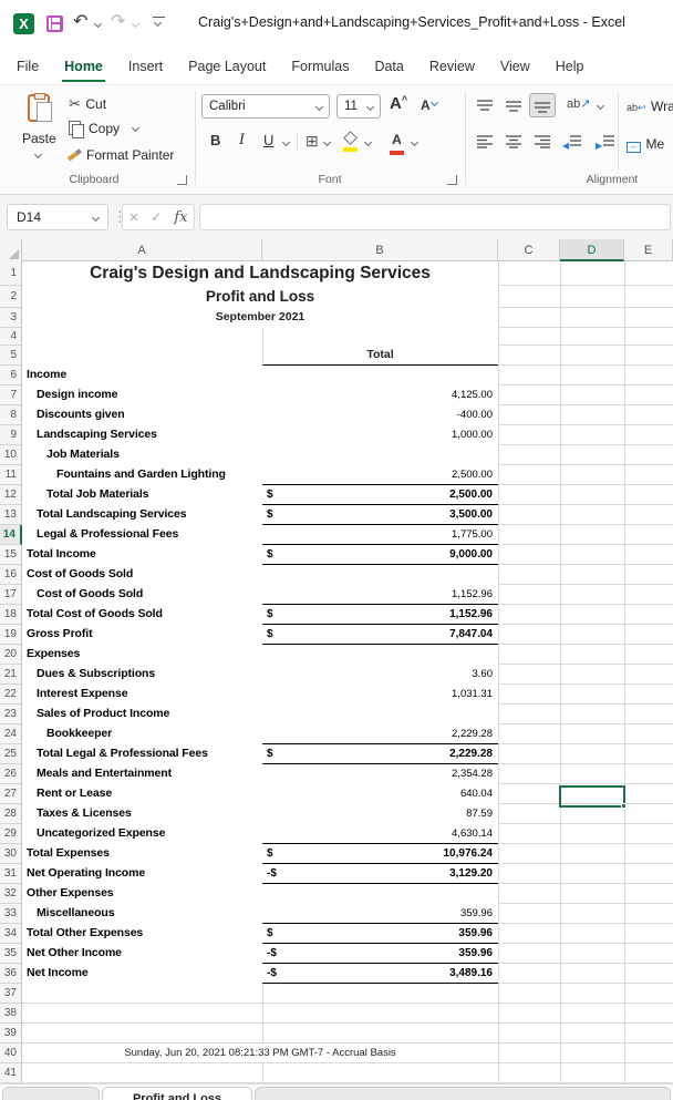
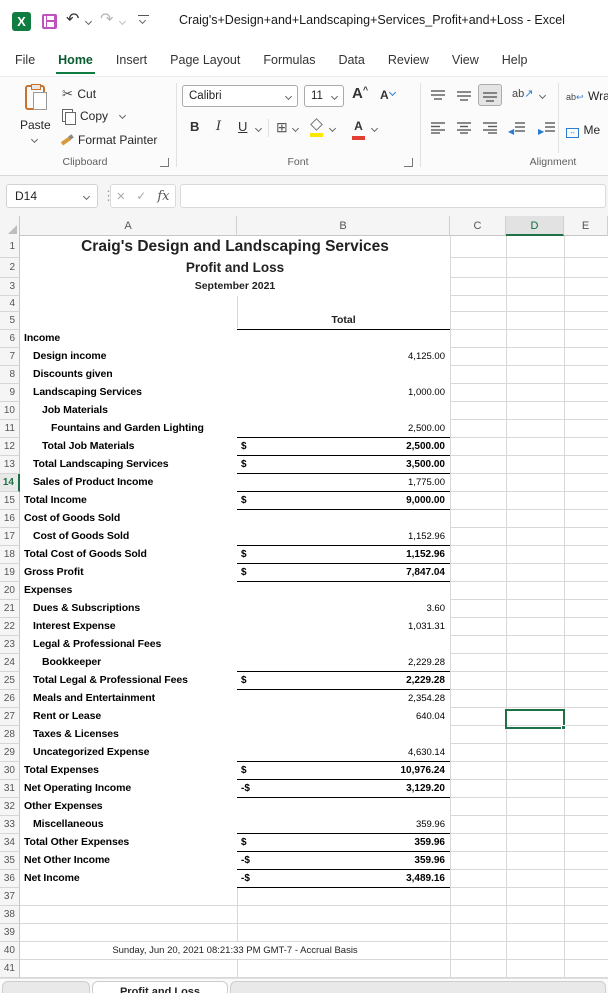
  X
  ↶
  ↷
  Craig's+Design+and+Landscaping+Services_Profit+and+Loss - Excel
  File
  Home
  Insert
  Page Layout
  Formulas
  Data
  Review
  View
  Help
  Paste
  ✂ Cut
  Copy
  Format Painter
  Clipboard
  Calibri
  11
  A^
  A
  B
  I
  U
  ⊞
  A
  Font
  ab↗
  ◀
  ▶
  Alignment
  ab↩ Wra
  D14
  ⋮
  ×
  ✓
  fx
  A
  B
  C
  D
  E
  1
  2
  3
  4
  5
  6
  7
  8
  9
  10
  11
  12
  13
  14
  15
  16
  17
  18
  19
  20
  21
  22
  23
  24
  25
  26
  27
  28
  29
  30
  31
  32
  33
  34
  35
  36
  37
  38
  39
  40
  41
  Craig's Design and Landscaping Services
  Profit and Loss
  September 2021
  Total
  Income
  4,125.00
  Design income
- -400.00
  Discounts given
  1,000.00
  Landscaping Services
  Job Materials
  2,500.00
  Fountains and Garden Lighting
  $
  2,500.00
  Total Job Materials
  $
  3,500.00
  Total Landscaping Services
  1,775.00
- Legal & Professional Fees
+ Sales of Product Income
  $
  9,000.00
  Total Income
  Cost of Goods Sold
  1,152.96
  Cost of Goods Sold
  $
  1,152.96
  Total Cost of Goods Sold
  $
  7,847.04
  Gross Profit
  Expenses
  3.60
  Dues & Subscriptions
  1,031.31
  Interest Expense
- Sales of Product Income
+ Legal & Professional Fees
  2,229.28
  Bookkeeper
  $
  2,229.28
  Total Legal & Professional Fees
  2,354.28
  Meals and Entertainment
  640.04
  Rent or Lease
- 87.59
  Taxes & Licenses
  4,630.14
  Uncategorized Expense
  $
  10,976.24
  Total Expenses
  -$
  3,129.20
  Net Operating Income
  Other Expenses
  359.96
  Miscellaneous
  $
  359.96
  Total Other Expenses
  -$
  359.96
  Net Other Income
  -$
  3,489.16
  Net Income
  Sunday, Jun 20, 2021 08:21:33 PM GMT-7 - Accrual Basis
  Profit and Loss
